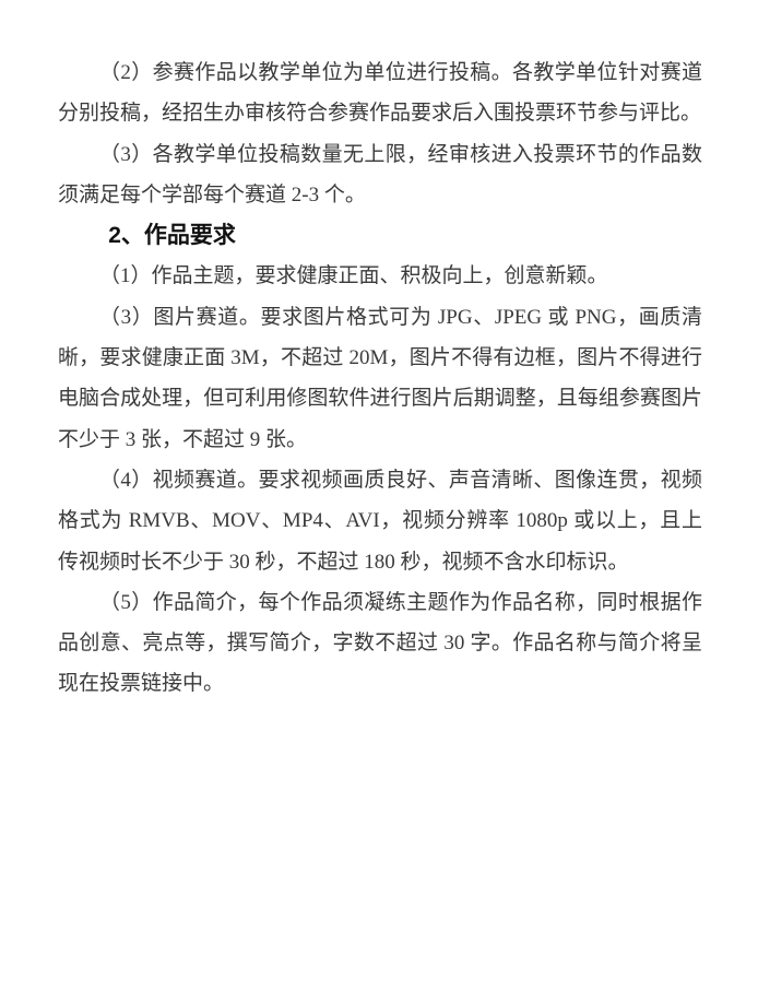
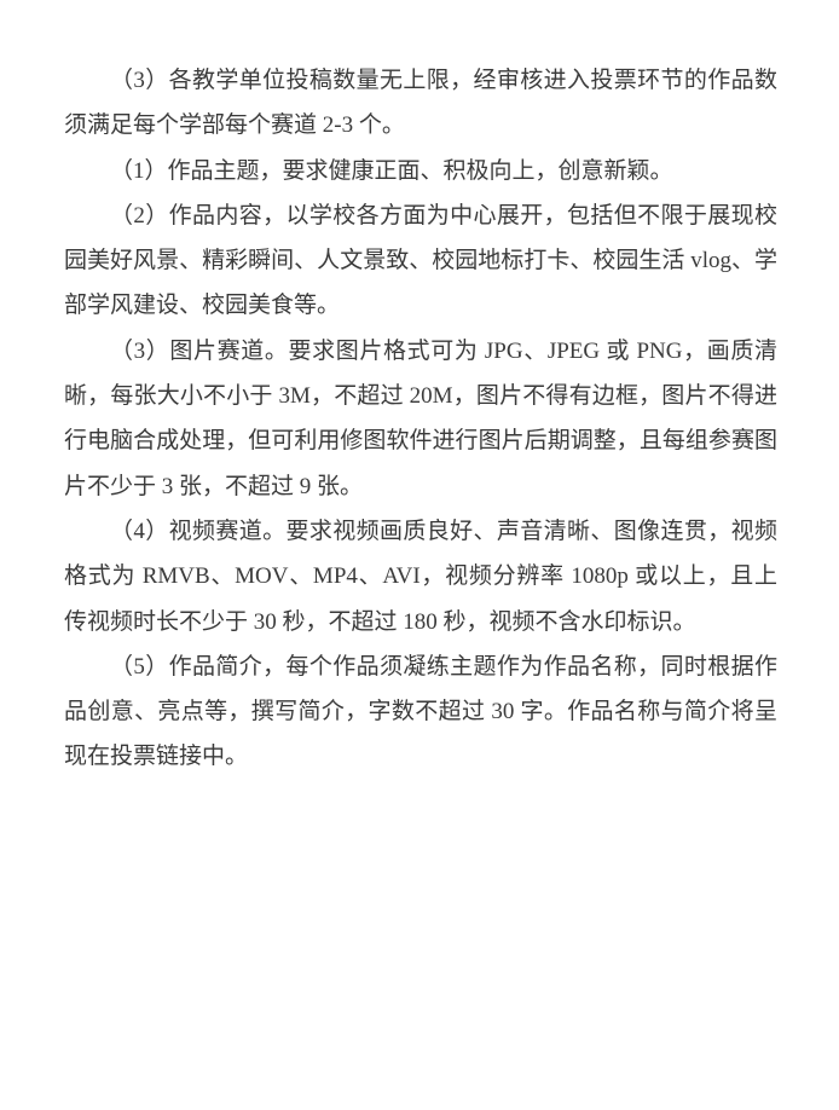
- （2）参赛作品以教学单位为单位进行投稿。各教学单位针对赛道分别投稿，经招生办审核符合参赛作品要求后入围投票环节参与评比。
  （3）各教学单位投稿数量无上限，经审核进入投票环节的作品数须满足每个学部每个赛道 2-3 个。
- 2、作品要求
  （1）作品主题，要求健康正面、积极向上，创意新颖。
+ （2）作品内容，以学校各方面为中心展开，包括但不限于展现校园美好风景、精彩瞬间、人文景致、校园地标打卡、校园生活 vlog、学部学风建设、校园美食等。
- （3）图片赛道。要求图片格式可为 JPG、JPEG 或 PNG，画质清晰，要求健康正面 3M，不超过 20M，图片不得有边框，图片不得进行电脑合成处理，但可利用修图软件进行图片后期调整，且每组参赛图片不少于 3 张，不超过 9 张。
+ （3）图片赛道。要求图片格式可为 JPG、JPEG 或 PNG，画质清晰，每张大小不小于 3M，不超过 20M，图片不得有边框，图片不得进行电脑合成处理，但可利用修图软件进行图片后期调整，且每组参赛图片不少于 3 张，不超过 9 张。
  （4）视频赛道。要求视频画质良好、声音清晰、图像连贯，视频格式为 RMVB、MOV、MP4、AVI，视频分辨率 1080p 或以上，且上传视频时长不少于 30 秒，不超过 180 秒，视频不含水印标识。
  （5）作品简介，每个作品须凝练主题作为作品名称，同时根据作品创意、亮点等，撰写简介，字数不超过 30 字。作品名称与简介将呈现在投票链接中。
